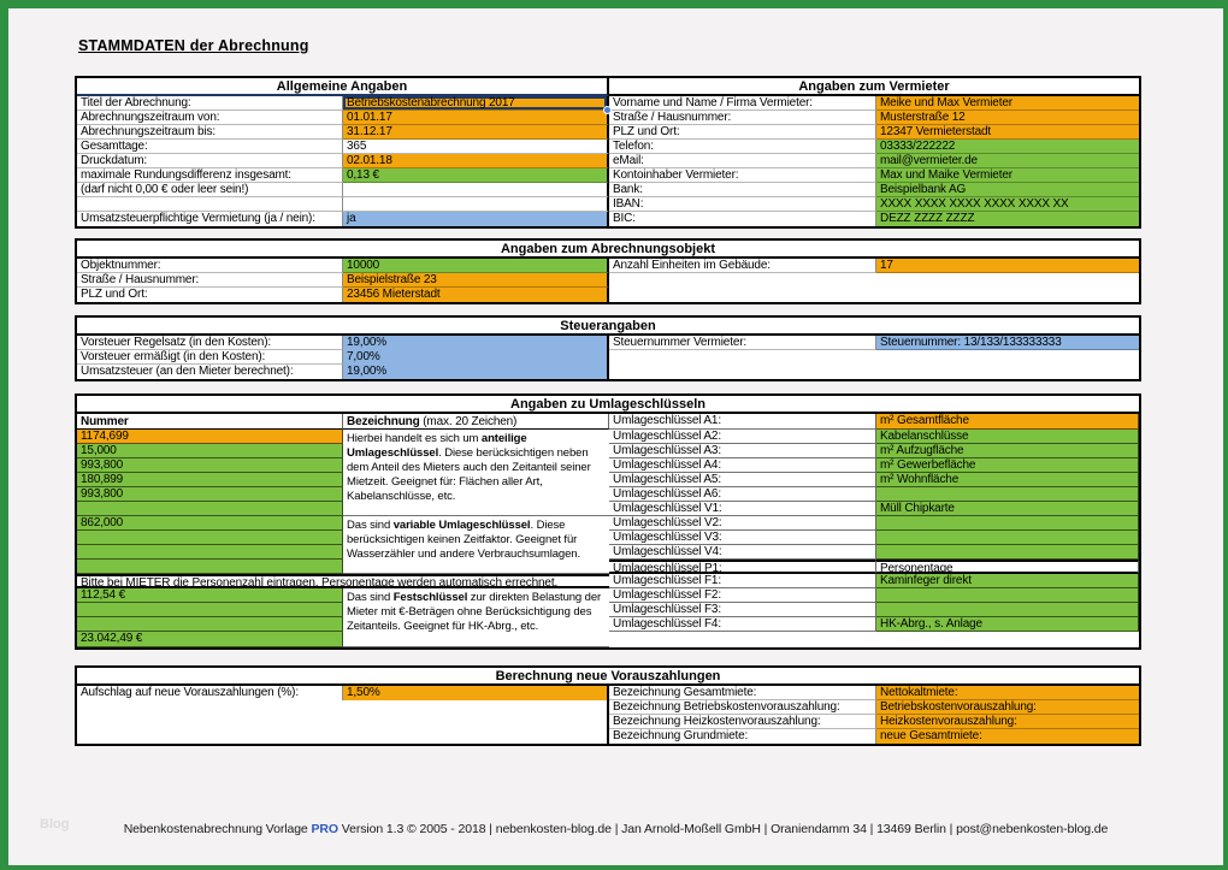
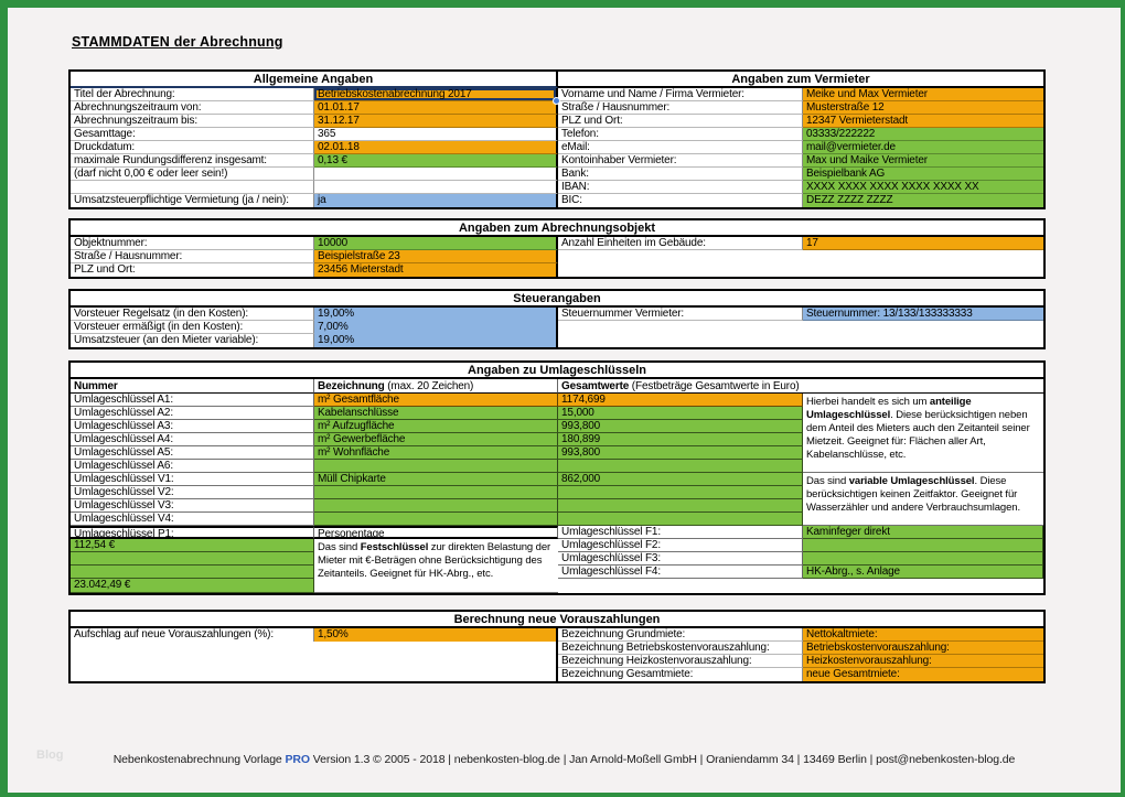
  STAMMDATEN der Abrechnung
  Allgemeine Angaben
  Angaben zum Vermieter
  Titel der Abrechnung:
  Betriebskostenabrechnung 2017
  Vorname und Name / Firma Vermieter:
  Meike und Max Vermieter
  Abrechnungszeitraum von:
  01.01.17
  Straße / Hausnummer:
  Musterstraße 12
  Abrechnungszeitraum bis:
  31.12.17
  PLZ und Ort:
  12347 Vermieterstadt
  Gesamttage:
  365
  Telefon:
  03333/222222
  Druckdatum:
  02.01.18
  eMail:
  mail@vermieter.de
  maximale Rundungsdifferenz insgesamt:
  0,13 €
  Kontoinhaber Vermieter:
  Max und Maike Vermieter
  (darf nicht 0,00 € oder leer sein!)
  Bank:
  Beispielbank AG
  IBAN:
  XXXX XXXX XXXX XXXX XXXX XX
  Umsatzsteuerpflichtige Vermietung (ja / nein):
  ja
  BIC:
  DEZZ ZZZZ ZZZZ
  Angaben zum Abrechnungsobjekt
  Objektnummer:
  10000
  Anzahl Einheiten im Gebäude:
  17
  Straße / Hausnummer:
  Beispielstraße 23
  PLZ und Ort:
  23456 Mieterstadt
  Steuerangaben
  Vorsteuer Regelsatz (in den Kosten):
  19,00%
  Steuernummer Vermieter:
  Steuernummer: 13/133/133333333
  Vorsteuer ermäßigt (in den Kosten):
  7,00%
- Umsatzsteuer (an den Mieter berechnet):
+ Umsatzsteuer (an den Mieter variable):
  19,00%
  Angaben zu Umlageschlüsseln
  Nummer
  Bezeichnung (max. 20 Zeichen)
+ Gesamtwerte (Festbeträge Gesamtwerte in Euro)
  Umlageschlüssel A1:
  m² Gesamtfläche
  1174,699
  Hierbei handelt es sich um anteilige Umlageschlüssel. Diese berücksichtigen neben dem Anteil des Mieters auch den Zeitanteil seiner Mietzeit. Geeignet für: Flächen aller Art, Kabelanschlüsse, etc.
  Umlageschlüssel A2:
  Kabelanschlüsse
  15,000
  Umlageschlüssel A3:
  m² Aufzugfläche
  993,800
  Umlageschlüssel A4:
  m² Gewerbefläche
  180,899
  Umlageschlüssel A5:
  m² Wohnfläche
  993,800
  Umlageschlüssel A6:
  Umlageschlüssel V1:
  Müll Chipkarte
  862,000
  Das sind variable Umlageschlüssel. Diese berücksichtigen keinen Zeitfaktor. Geeignet für Wasserzähler und andere Verbrauchsumlagen.
  Umlageschlüssel V2:
  Umlageschlüssel V3:
  Umlageschlüssel V4:
  Umlageschlüssel P1:
  Personentage
- Bitte bei MIETER die Personenzahl eintragen. Personentage werden automatisch errechnet.
  Umlageschlüssel F1:
  Kaminfeger direkt
  112,54 €
  Das sind Festschlüssel zur direkten Belastung der Mieter mit €-Beträgen ohne Berücksichtigung des Zeitanteils. Geeignet für HK-Abrg., etc.
  Umlageschlüssel F2:
  Umlageschlüssel F3:
  Umlageschlüssel F4:
  HK-Abrg., s. Anlage
  23.042,49 €
  Berechnung neue Vorauszahlungen
  Aufschlag auf neue Vorauszahlungen (%):
  1,50%
- Bezeichnung Gesamtmiete:
+ Bezeichnung Grundmiete:
  Nettokaltmiete:
  Bezeichnung Betriebskostenvorauszahlung:
  Betriebskostenvorauszahlung:
  Bezeichnung Heizkostenvorauszahlung:
  Heizkostenvorauszahlung:
- Bezeichnung Grundmiete:
+ Bezeichnung Gesamtmiete:
  neue Gesamtmiete:
  Blog
  Nebenkostenabrechnung Vorlage PRO Version 1.3 © 2005 - 2018 | nebenkosten-blog.de | Jan Arnold-Moßell GmbH | Oraniendamm 34 | 13469 Berlin | post@nebenkosten-blog.de
